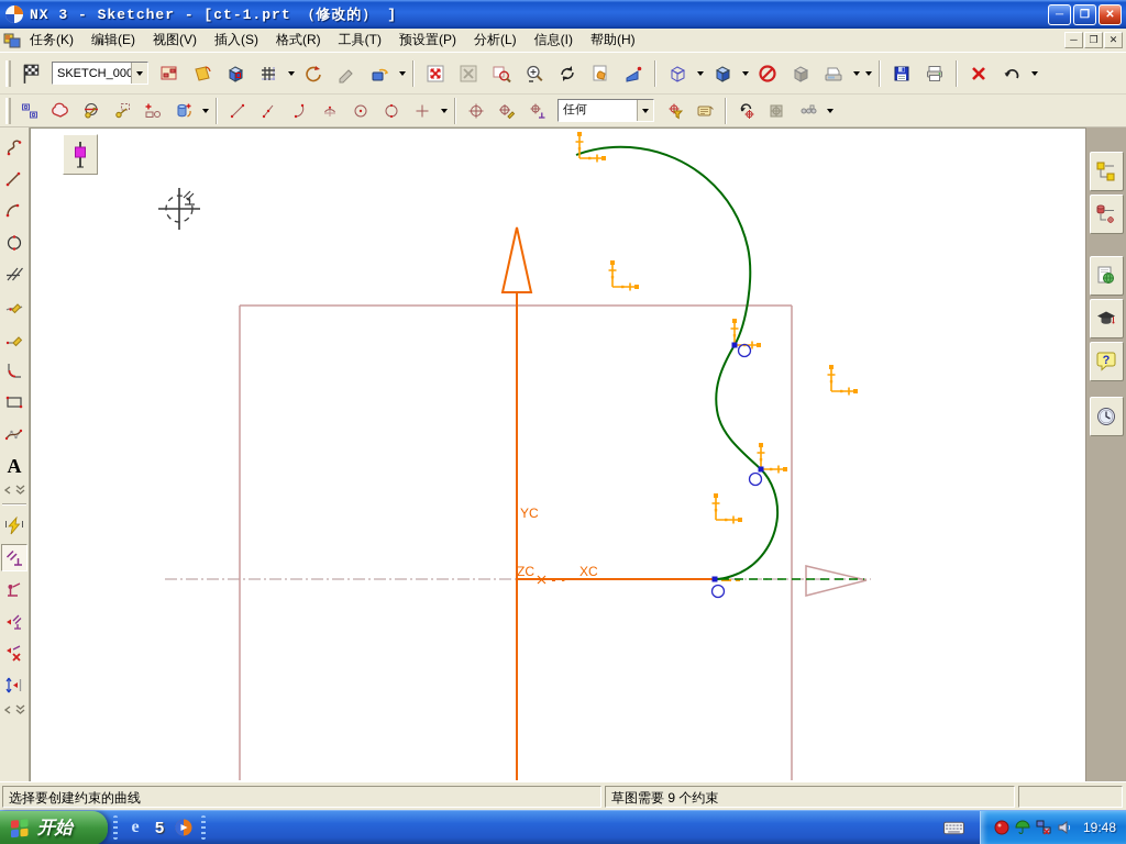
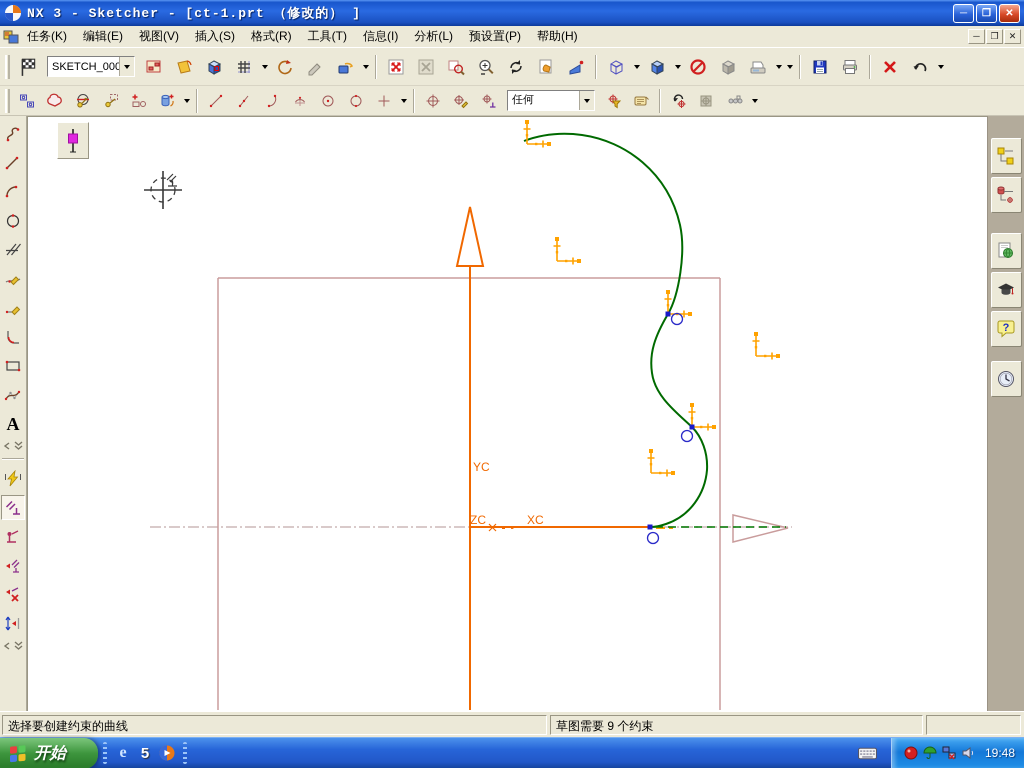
  NX 3 - Sketcher - [ct-1.prt （修改的） ]
  ─
  ❐
  ✕
  任务(K)
  编辑(E)
  视图(V)
  插入(S)
  格式(R)
  工具(T)
- 预设置(P)
+ 信息(I)
  分析(L)
- 信息(I)
+ 预设置(P)
  帮助(H)
  ─
  ❐
  ✕
  SKETCH_00
  任何
  A
  YC
  ZC
  XC
  ?
  选择要创建约束的曲线
  草图需要 9 个约束
  开始
  e
  5
  19:48
